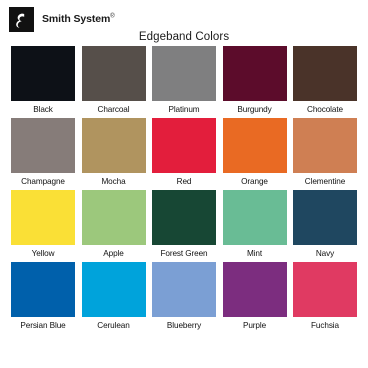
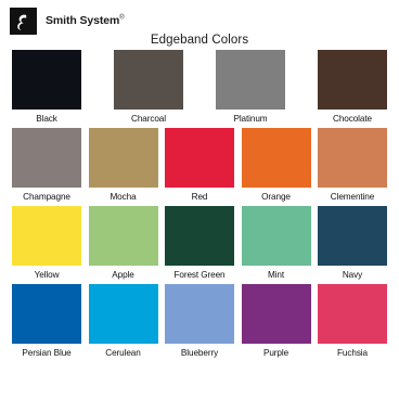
  Smith System
  Edgeband Colors
  Black
  Charcoal
  Platinum
- Burgundy
  Chocolate
  Champagne
  Mocha
  Red
  Orange
  Clementine
  Yellow
  Apple
  Forest Green
  Mint
  Navy
  Persian Blue
  Cerulean
  Blueberry
  Purple
  Fuchsia
